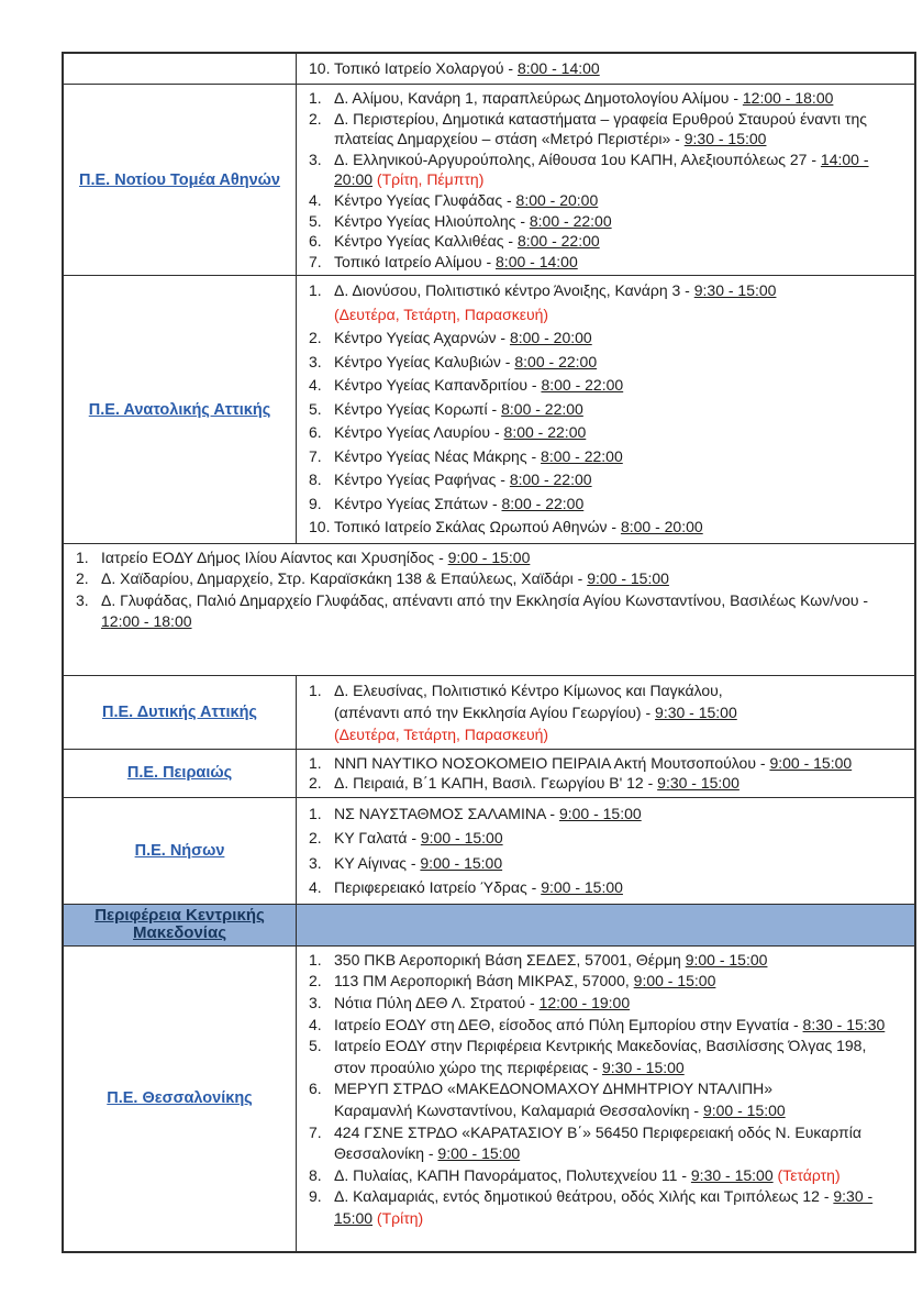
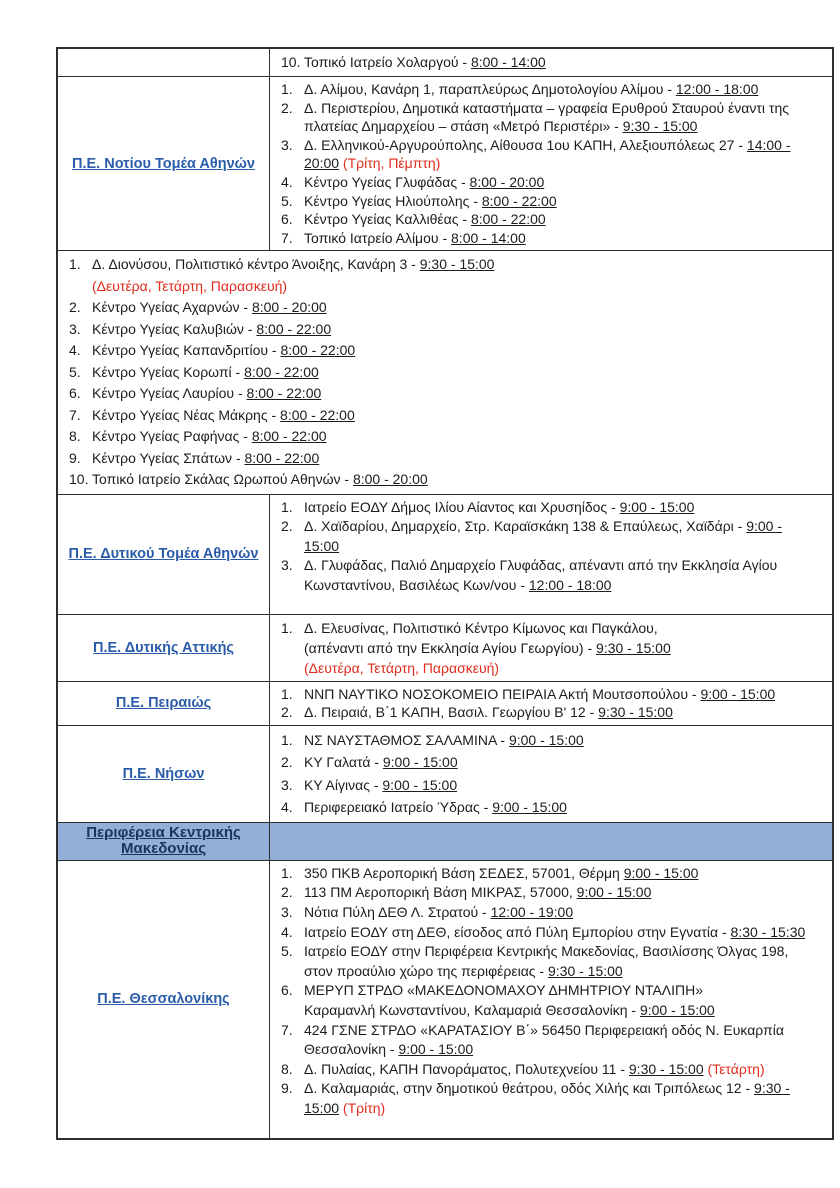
  10.
  Τοπικό Ιατρείο Χολαργού - 8:00 - 14:00
  Π.Ε. Νοτίου Τομέα Αθηνών
  1.
  Δ. Αλίμου, Κανάρη 1, παραπλεύρως Δημοτολογίου Αλίμου - 12:00 - 18:00
  2.
  Δ. Περιστερίου, Δημοτικά καταστήματα – γραφεία Ερυθρού Σταυρού έναντι της πλατείας Δημαρχείου – στάση «Μετρό Περιστέρι» - 9:30 - 15:00
  3.
  Δ. Ελληνικού-Αργυρούπολης, Αίθουσα 1ου ΚΑΠΗ, Αλεξιουπόλεως 27 - 14:00 - 20:00 (Τρίτη, Πέμπτη)
  4.
  Κέντρο Υγείας Γλυφάδας - 8:00 - 20:00
  5.
  Κέντρο Υγείας Ηλιούπολης - 8:00 - 22:00
  6.
  Κέντρο Υγείας Καλλιθέας - 8:00 - 22:00
  7.
  Τοπικό Ιατρείο Αλίμου - 8:00 - 14:00
- Π.Ε. Ανατολικής Αττικής
  1.
  Δ. Διονύσου, Πολιτιστικό κέντρο Άνοιξης, Κανάρη 3 - 9:30 - 15:00
  (Δευτέρα, Τετάρτη, Παρασκευή)
  2.
  Κέντρο Υγείας Αχαρνών - 8:00 - 20:00
  3.
  Κέντρο Υγείας Καλυβιών - 8:00 - 22:00
  4.
  Κέντρο Υγείας Καπανδριτίου - 8:00 - 22:00
  5.
  Κέντρο Υγείας Κορωπί - 8:00 - 22:00
  6.
  Κέντρο Υγείας Λαυρίου - 8:00 - 22:00
  7.
  Κέντρο Υγείας Νέας Μάκρης - 8:00 - 22:00
  8.
  Κέντρο Υγείας Ραφήνας - 8:00 - 22:00
  9.
  Κέντρο Υγείας Σπάτων - 8:00 - 22:00
  10.
  Τοπικό Ιατρείο Σκάλας Ωρωπού Αθηνών - 8:00 - 20:00
+ Π.Ε. Δυτικού Τομέα Αθηνών
  1.
  Ιατρείο ΕΟΔΥ Δήμος Ιλίου Αίαντος και Χρυσηίδος - 9:00 - 15:00
  2.
  Δ. Χαϊδαρίου, Δημαρχείο, Στρ. Καραϊσκάκη 138 & Επαύλεως, Χαϊδάρι - 9:00 - 15:00
  3.
  Δ. Γλυφάδας, Παλιό Δημαρχείο Γλυφάδας, απέναντι από την Εκκλησία Αγίου Κωνσταντίνου, Βασιλέως Κων/νου - 12:00 - 18:00
  Π.Ε. Δυτικής Αττικής
  1.
  Δ. Ελευσίνας, Πολιτιστικό Κέντρο Κίμωνος και Παγκάλου,
  (απέναντι από την Εκκλησία Αγίου Γεωργίου) - 9:30 - 15:00
  (Δευτέρα, Τετάρτη, Παρασκευή)
  Π.Ε. Πειραιώς
  1.
  ΝΝΠ ΝΑΥΤΙΚΟ ΝΟΣΟΚΟΜΕΙΟ ΠΕΙΡΑΙΑ Ακτή Μουτσοπούλου - 9:00 - 15:00
  2.
  Δ. Πειραιά, Β΄1 ΚΑΠΗ, Βασιλ. Γεωργίου Β' 12 - 9:30 - 15:00
  Π.Ε. Νήσων
  1.
  ΝΣ ΝΑΥΣΤΑΘΜΟΣ ΣΑΛΑΜΙΝΑ - 9:00 - 15:00
  2.
  ΚΥ Γαλατά - 9:00 - 15:00
  3.
  ΚΥ Αίγινας - 9:00 - 15:00
  4.
  Περιφερειακό Ιατρείο Ύδρας - 9:00 - 15:00
  Περιφέρεια Κεντρικής Μακεδονίας
  Π.Ε. Θεσσαλονίκης
  1.
  350 ΠΚΒ Αεροπορική Βάση ΣΕΔΕΣ, 57001, Θέρμη 9:00 - 15:00
  2.
  113 ΠΜ Αεροπορική Βάση ΜΙΚΡΑΣ, 57000, 9:00 - 15:00
  3.
  Νότια Πύλη ΔΕΘ Λ. Στρατού - 12:00 - 19:00
  4.
  Ιατρείο ΕΟΔΥ στη ΔΕΘ, είσοδος από Πύλη Εμπορίου στην Εγνατία - 8:30 - 15:30
  5.
  Ιατρείο ΕΟΔΥ στην Περιφέρεια Κεντρικής Μακεδονίας, Βασιλίσσης Όλγας 198, στον προαύλιο χώρο της περιφέρειας - 9:30 - 15:00
  6.
  ΜΕΡΥΠ ΣΤΡΔΟ «ΜΑΚΕΔΟΝΟΜΑΧΟΥ ΔΗΜΗΤΡΙΟΥ ΝΤΑΛΙΠΗ»
  Καραμανλή Κωνσταντίνου, Καλαμαριά Θεσσαλονίκη - 9:00 - 15:00
  7.
  424 ΓΣΝΕ ΣΤΡΔΟ «ΚΑΡΑΤΑΣΙΟΥ Β΄» 56450 Περιφερειακή οδός Ν. Ευκαρπία Θεσσαλονίκη - 9:00 - 15:00
  8.
  Δ. Πυλαίας, ΚΑΠΗ Πανοράματος, Πολυτεχνείου 11 - 9:30 - 15:00 (Τετάρτη)
  9.
- Δ. Καλαμαριάς, εντός δημοτικού θεάτρου, οδός Χιλής και Τριπόλεως 12 - 9:30 - 15:00 (Τρίτη)
+ Δ. Καλαμαριάς, στην δημοτικού θεάτρου, οδός Χιλής και Τριπόλεως 12 - 9:30 - 15:00 (Τρίτη)
